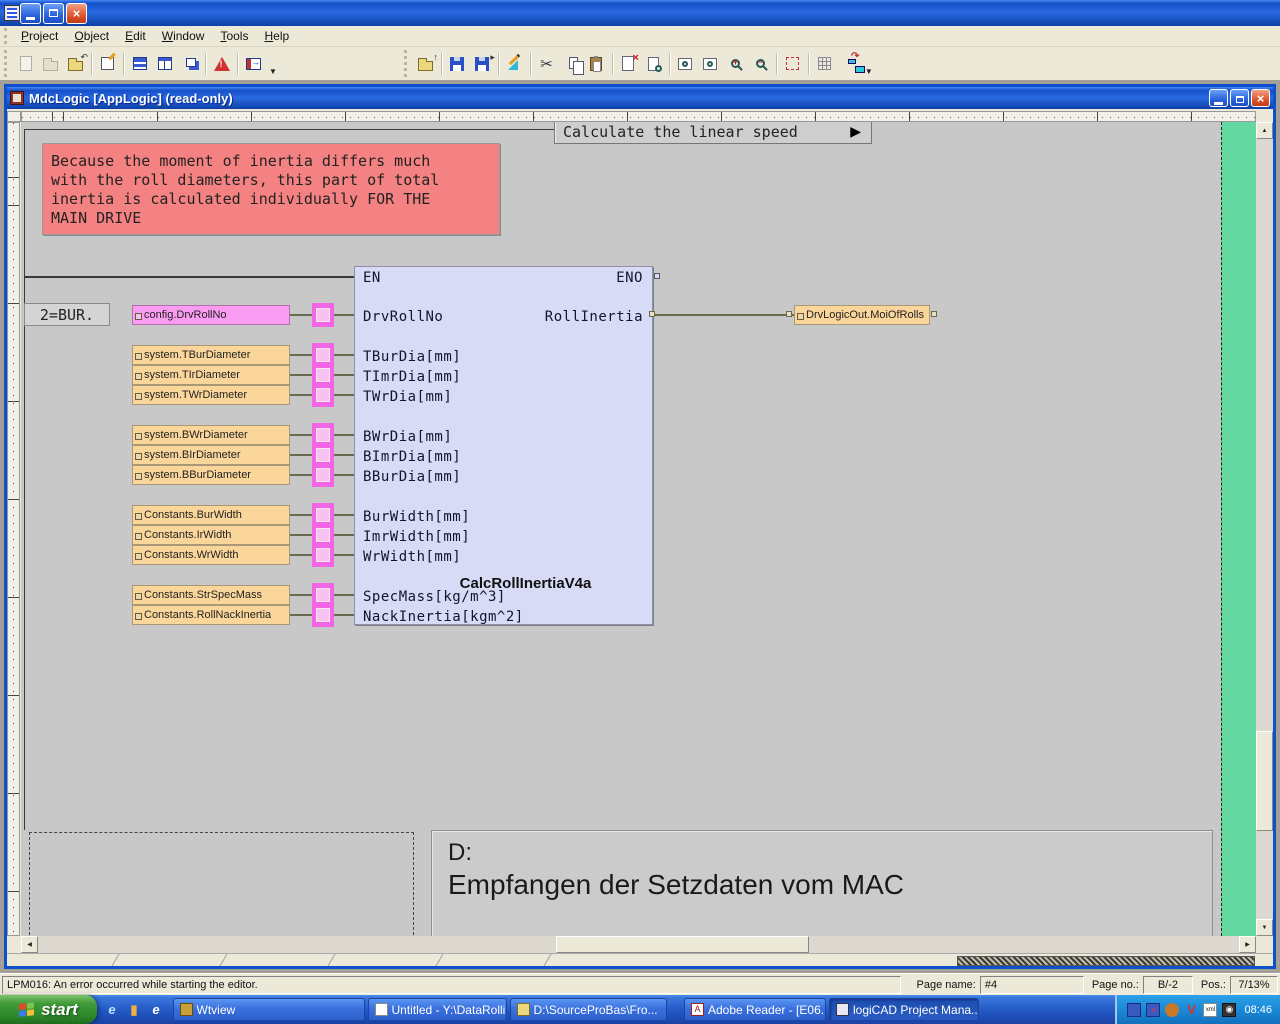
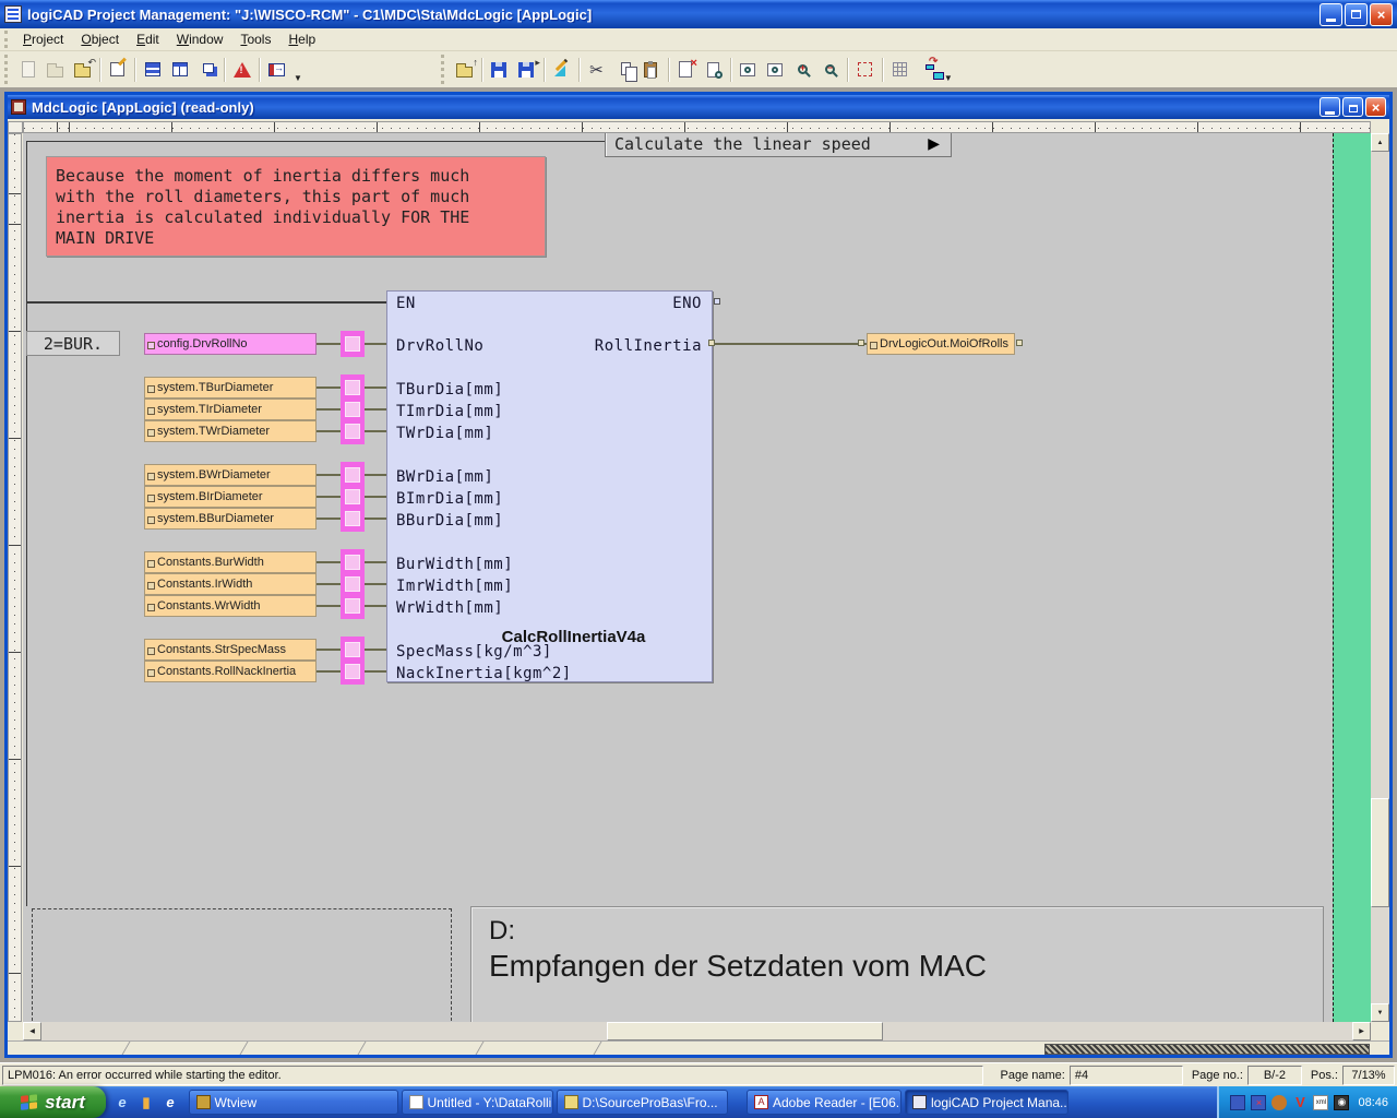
+ logiCAD Project Management: "J:\WISCO-RCM" - C1\MDC\Sta\MdcLogic [AppLogic]
  ×
  Project
  Object
  Edit
  Window
  Tools
  Help
  ↶
  ▼
  ↑
  ▸
  ✂
  ×
  +
  −
  ▼
  MdcLogic [AppLogic] (read-only)
  ×
  Calculate the linear speed
  ▶
  Because the moment of inertia differs much
- with the roll diameters, this part of total
+ with the roll diameters, this part of much
  inertia is calculated individually FOR THE
  MAIN DRIVE
  2=BUR.
  config.DrvRollNo
  system.TBurDiameter
  system.TIrDiameter
  system.TWrDiameter
  system.BWrDiameter
  system.BIrDiameter
  system.BBurDiameter
  Constants.BurWidth
  Constants.IrWidth
  Constants.WrWidth
  Constants.StrSpecMass
  Constants.RollNackInertia
  EN
  ENO
  DrvRollNo
  RollInertia
  TBurDia[mm]
  TImrDia[mm]
  TWrDia[mm]
  BWrDia[mm]
  BImrDia[mm]
  BBurDia[mm]
  BurWidth[mm]
  ImrWidth[mm]
  WrWidth[mm]
  SpecMass[kg/m^3]
  NackInertia[kgm^2]
  CalcRollInertiaV4a
  DrvLogicOut.MoiOfRolls
  D:
  Empfangen der Setzdaten vom MAC
  LPM016: An error occurred while starting the editor.
  Page name:
  #4
  Page no.:
  B/-2
  Pos.:
  7/13%
  start
  e
  ▮
  e
  Wtview
  Untitled - Y:\DataRolli
  D:\SourceProBas\Fro...
  A
  Adobe Reader - [E06.
  logiCAD Project Mana..
  ×
  V
  ◉
  08:46
